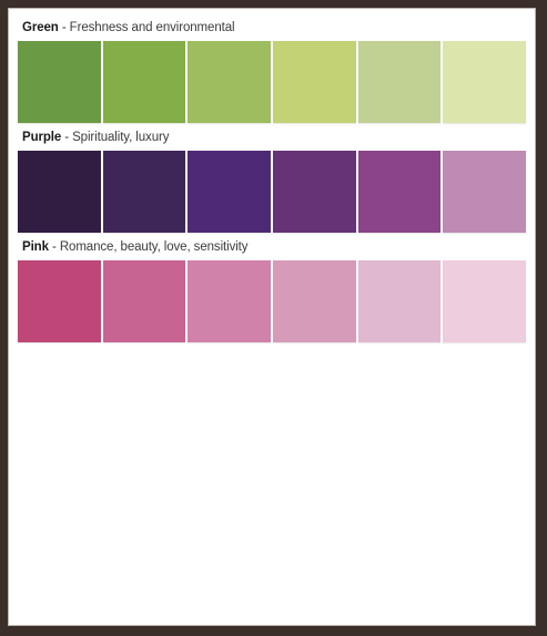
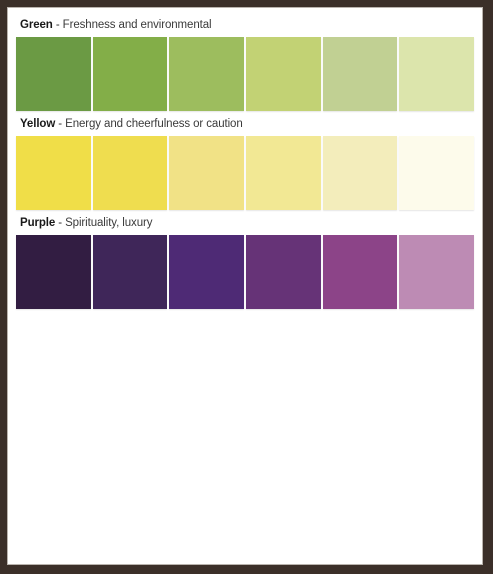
  Green - Freshness and environmental
+ Yellow - Energy and cheerfulness or caution
  Purple - Spirituality, luxury
- Pink - Romance, beauty, love, sensitivity
